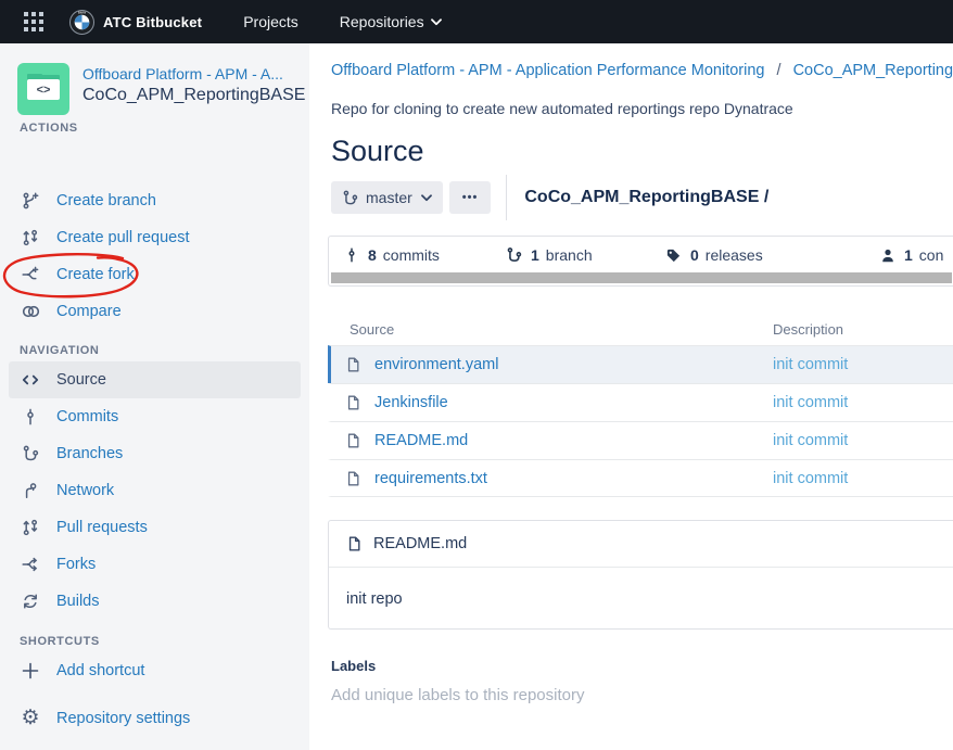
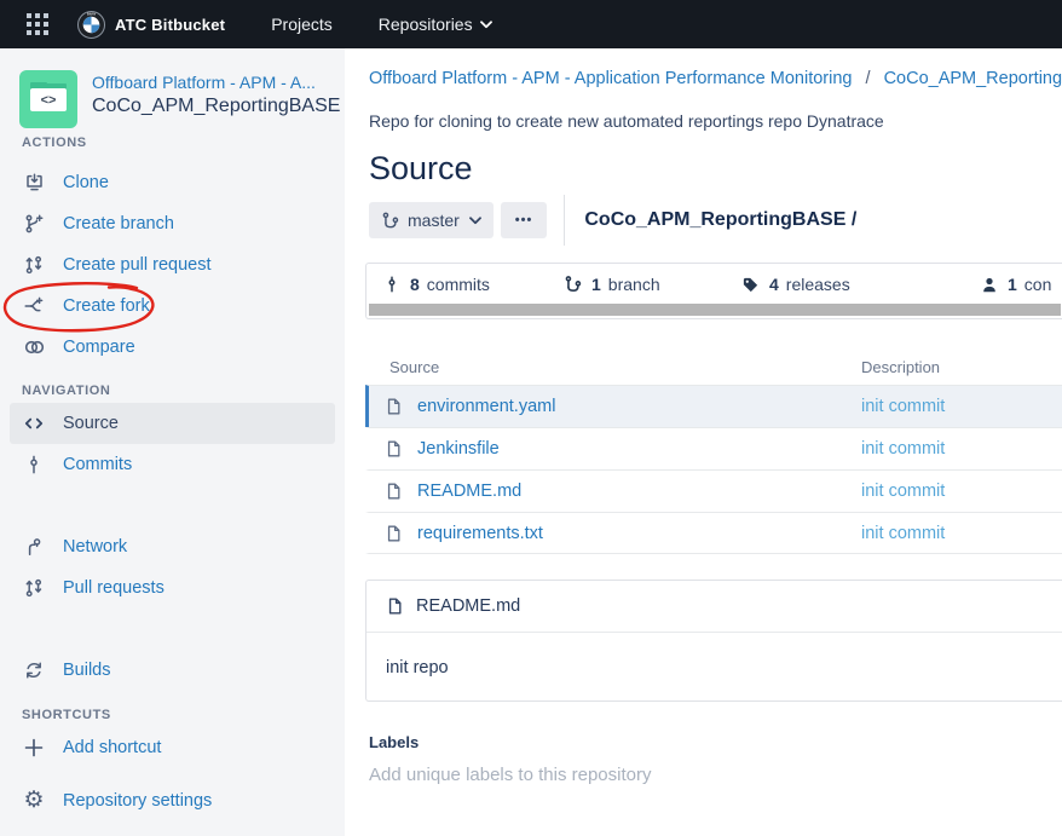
  ATC Bitbucket
  Projects
  Repositories
  <>
  Offboard Platform - APM - A...
  CoCo_APM_ReportingBASE
  ACTIONS
+ Clone
  Create branch
  Create pull request
  Create fork
  Compare
  NAVIGATION
  Source
  Commits
- Branches
  Network
  Pull requests
- Forks
  Builds
  SHORTCUTS
  Add shortcut
  ⚙
  Repository settings
  Offboard Platform - APM - Application Performance Monitoring / CoCo_APM_Reporting
  Repo for cloning to create new automated reportings repo Dynatrace
  Source
  master
  •••
  CoCo_APM_ReportingBASE /
  8
  commits
  1
  branch
- 0
+ 4
  releases
  1
  con
  Source
  Description
  environment.yaml
  init commit
  Jenkinsfile
  init commit
  README.md
  init commit
  requirements.txt
  init commit
  README.md
  init repo
  Labels
  Add unique labels to this repository
